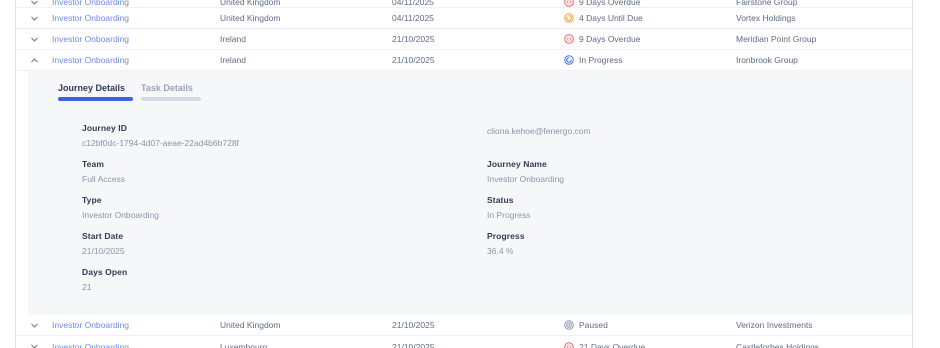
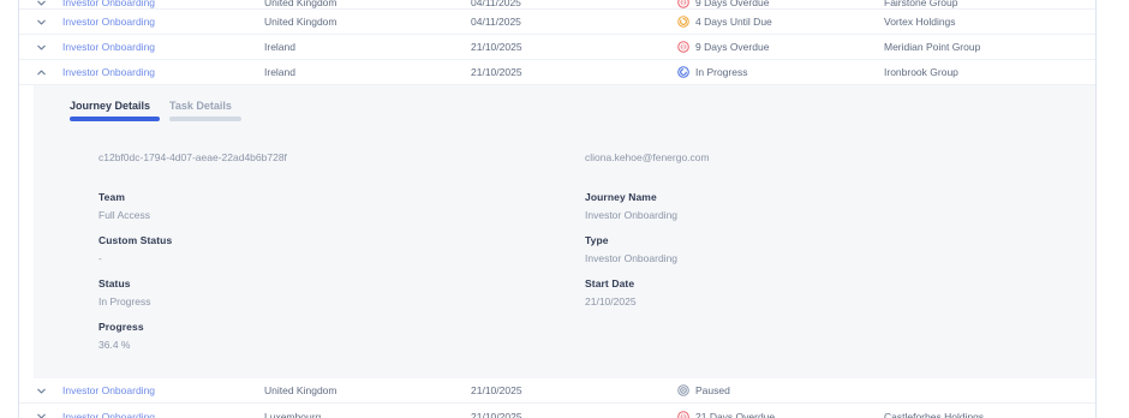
  Investor Onboarding
  United Kingdom
  04/11/2025
  9 Days Overdue
  Fairstone Group
  Investor Onboarding
  United Kingdom
  04/11/2025
  4 Days Until Due
  Vortex Holdings
  Investor Onboarding
  Ireland
  21/10/2025
  9 Days Overdue
  Meridian Point Group
  Investor Onboarding
  Ireland
  21/10/2025
  In Progress
  Ironbrook Group
  Journey Details
  Task Details
- Journey ID
  c12bf0dc-1794-4d07-aeae-22ad4b6b728f
  cliona.kehoe@fenergo.com
  Team
  Full Access
  Journey Name
  Investor Onboarding
+ Custom Status
+ -
  Type
  Investor Onboarding
  Status
  In Progress
  Start Date
  21/10/2025
  Progress
  36.4 %
- Days Open
- 21
  Investor Onboarding
  United Kingdom
  21/10/2025
  Paused
- Verizon Investments
  Investor Onboarding
  Luxembourg
  21/10/2025
  21 Days Overdue
  Castleforbes Holdings
